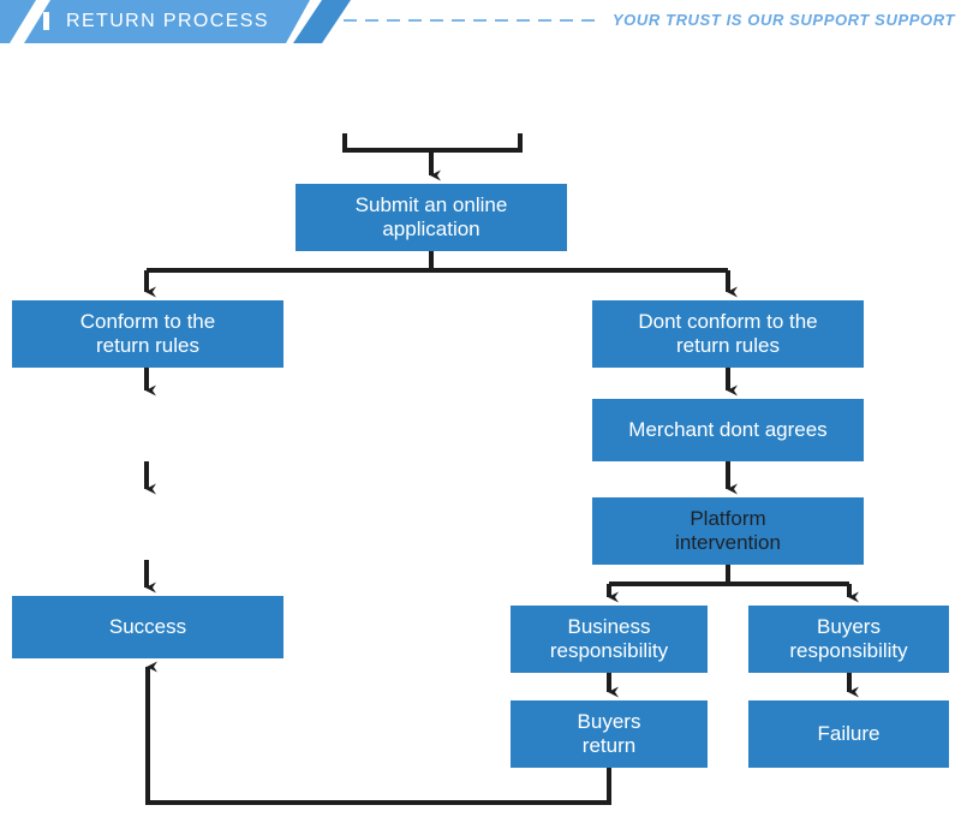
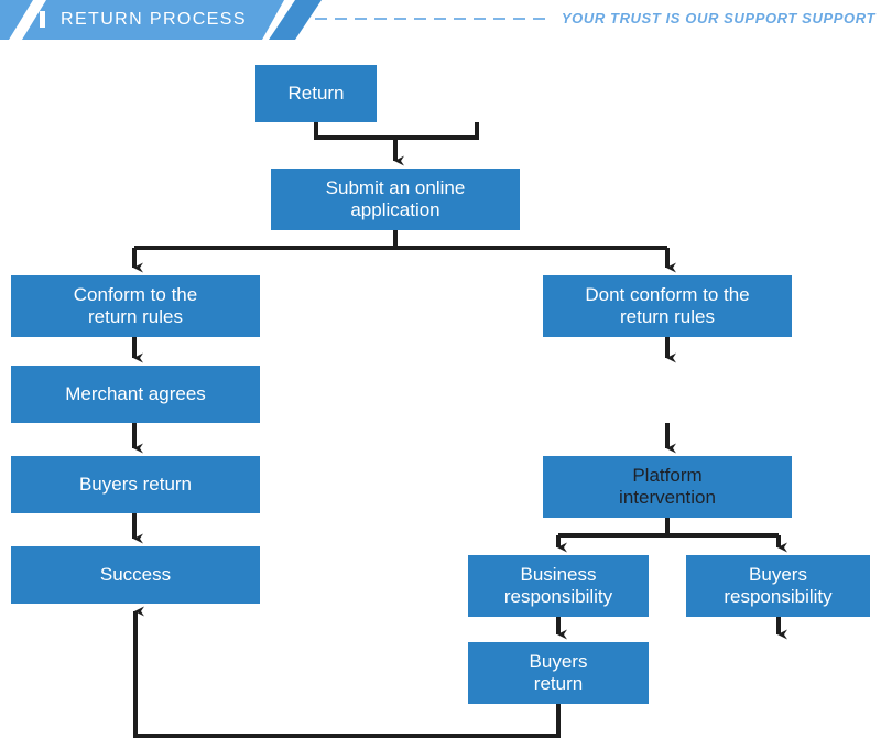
  RETURN PROCESS
  YOUR TRUST IS OUR SUPPORT SUPPORT
+ Return
  Submit an online
  application
  Conform to the
  return rules
+ Merchant agrees
+ Buyers return
  Success
  Dont conform to the
  return rules
- Merchant dont agrees
  Platform
  intervention
  Business
  responsibility
  Buyers
  responsibility
  Buyers
  return
- Failure
